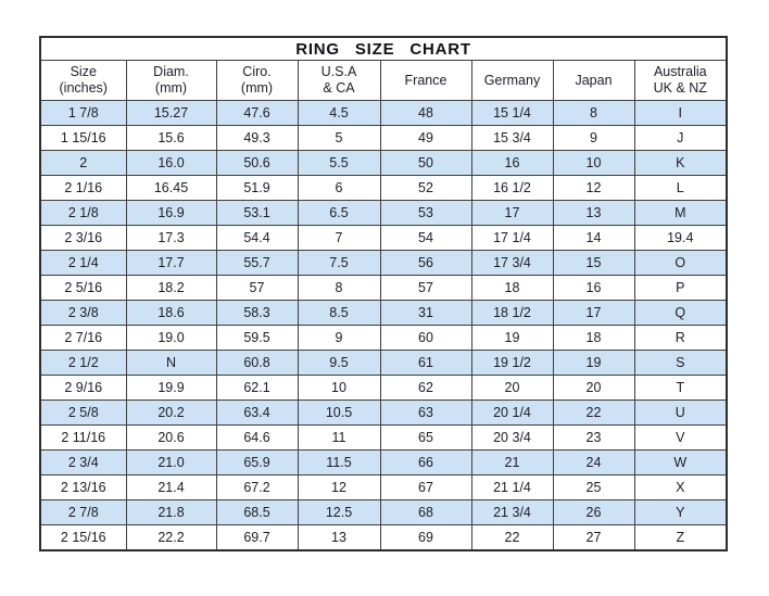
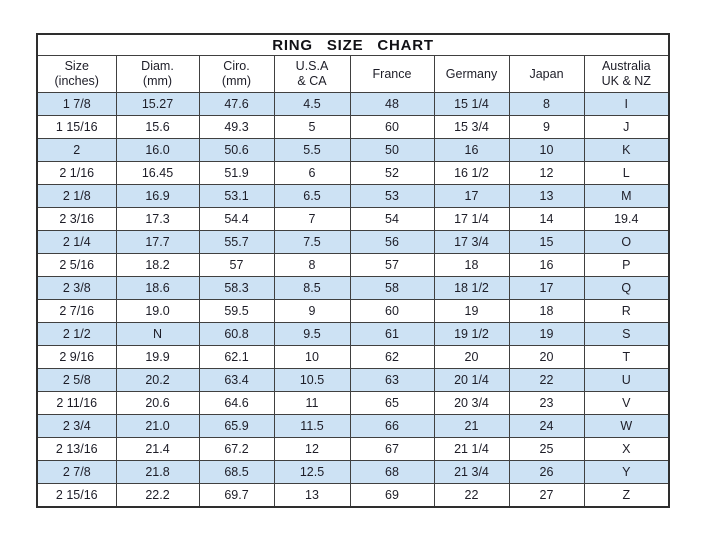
  RING SIZE CHART
  Size (inches)	Diam. (mm)	Ciro. (mm)	U.S.A & CA	France	Germany	Japan	Australia UK & NZ
  1 7/8	15.27	47.6	4.5	48	15 1/4	8	I
- 1 15/16	15.6	49.3	5	49	15 3/4	9	J
+ 1 15/16	15.6	49.3	5	60	15 3/4	9	J
  2	16.0	50.6	5.5	50	16	10	K
  2 1/16	16.45	51.9	6	52	16 1/2	12	L
  2 1/8	16.9	53.1	6.5	53	17	13	M
  2 3/16	17.3	54.4	7	54	17 1/4	14	19.4
  2 1/4	17.7	55.7	7.5	56	17 3/4	15	O
  2 5/16	18.2	57	8	57	18	16	P
- 2 3/8	18.6	58.3	8.5	31	18 1/2	17	Q
+ 2 3/8	18.6	58.3	8.5	58	18 1/2	17	Q
  2 7/16	19.0	59.5	9	60	19	18	R
  2 1/2	N	60.8	9.5	61	19 1/2	19	S
  2 9/16	19.9	62.1	10	62	20	20	T
  2 5/8	20.2	63.4	10.5	63	20 1/4	22	U
  2 11/16	20.6	64.6	11	65	20 3/4	23	V
  2 3/4	21.0	65.9	11.5	66	21	24	W
  2 13/16	21.4	67.2	12	67	21 1/4	25	X
  2 7/8	21.8	68.5	12.5	68	21 3/4	26	Y
  2 15/16	22.2	69.7	13	69	22	27	Z
